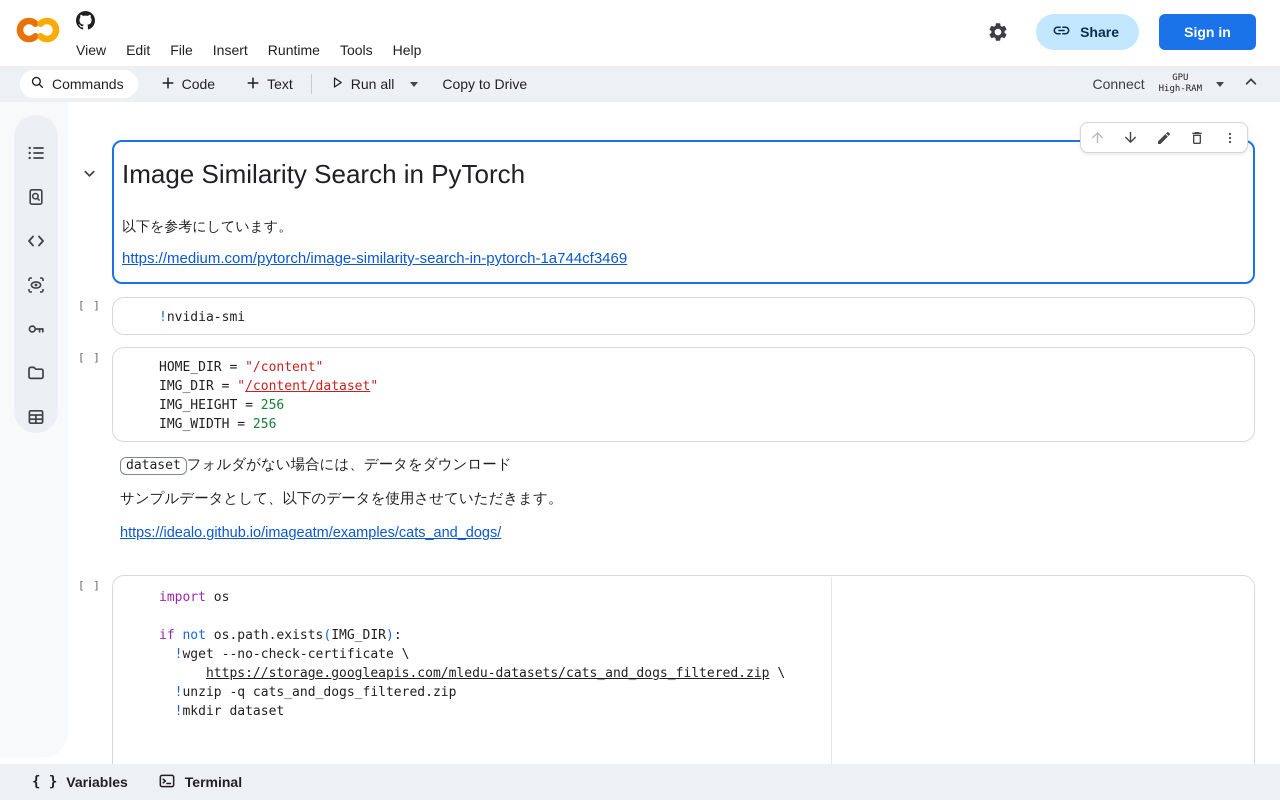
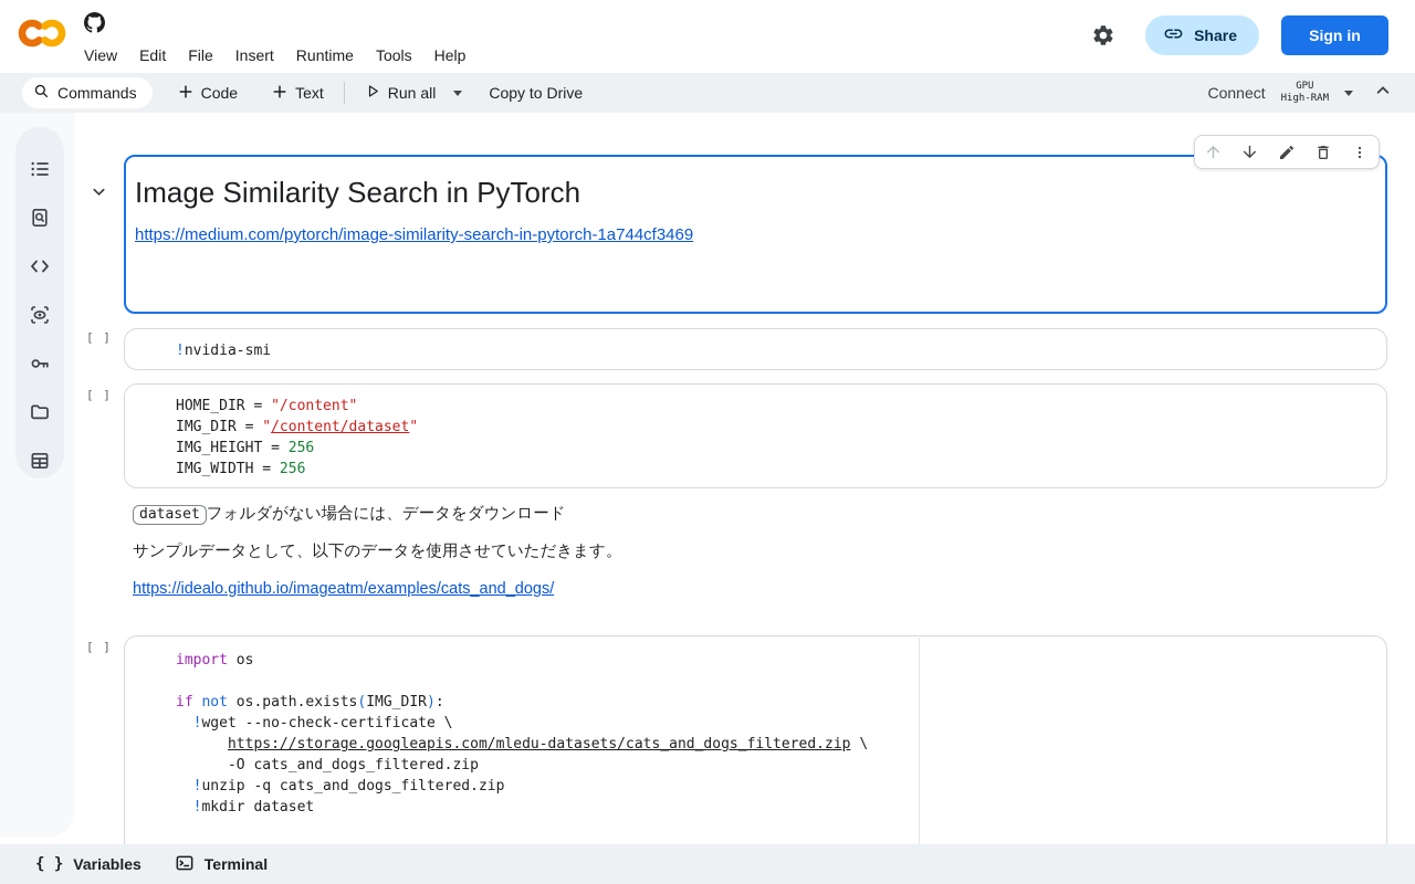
  View
  Edit
  File
  Insert
  Runtime
  Tools
  Help
  Share
  Sign in
  Commands
  Code
  Text
  Run all
  Copy to Drive
  Connect
  GPU
  High-RAM
  [ ]
  [ ]
  [ ]
  Image Similarity Search in PyTorch
- 以下を参考にしています。
  https://medium.com/pytorch/image-similarity-search-in-pytorch-1a744cf3469
  !nvidia-smi
  HOME_DIR = "/content"
  IMG_DIR = "/content/dataset"
  IMG_HEIGHT = 256
  IMG_WIDTH = 256
  dataset フォルダがない場合には、データをダウンロード
  サンプルデータとして、以下のデータを使用させていただきます。
  https://idealo.github.io/imageatm/examples/cats_and_dogs/
  import os
  if not os.path.exists(IMG_DIR):
  !wget --no-check-certificate \
  https://storage.googleapis.com/mledu-datasets/cats_and_dogs_filtered.zip \
+ -O cats_and_dogs_filtered.zip
  !unzip -q cats_and_dogs_filtered.zip
  !mkdir dataset
  { }
  Variables
  Terminal
